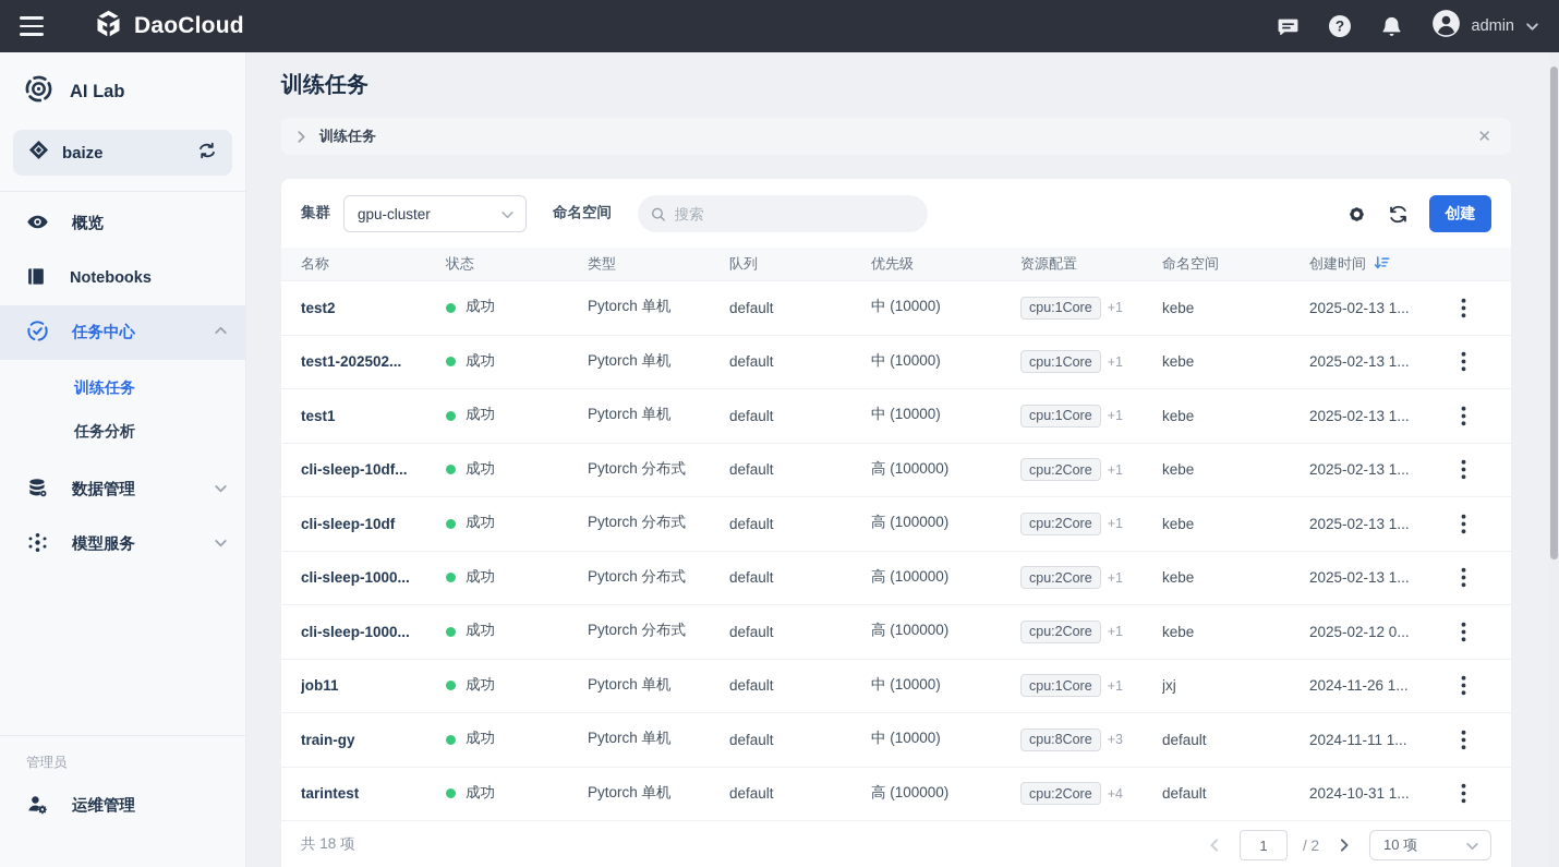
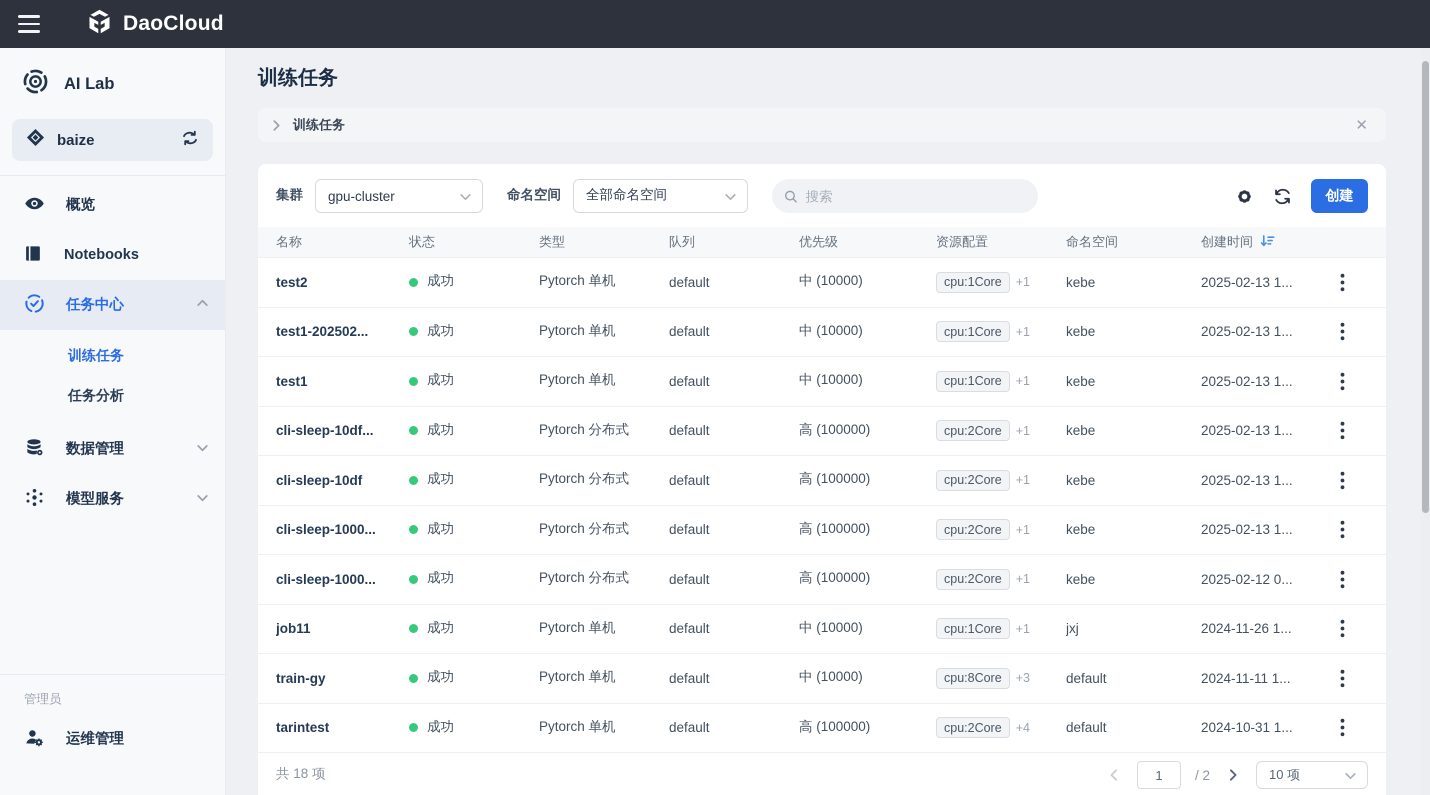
  DaoCloud
- ?
- admin
  AI Lab
  baize
  概览
  Notebooks
  任务中心
  训练任务
  任务分析
  数据管理
  模型服务
  管理员
  运维管理
  训练任务
  训练任务
  ✕
  集群
  gpu-cluster
  命名空间
+ 全部命名空间
  搜索
  创建
  名称
  状态
  类型
  队列
  优先级
  资源配置
  命名空间
  创建时间
  test2
  成功
  Pytorch 单机
  default
  中 (10000)
  cpu:1Core
  +1
  kebe
  2025-02-13 1...
  test1-202502...
  成功
  Pytorch 单机
  default
  中 (10000)
  cpu:1Core
  +1
  kebe
  2025-02-13 1...
  test1
  成功
  Pytorch 单机
  default
  中 (10000)
  cpu:1Core
  +1
  kebe
  2025-02-13 1...
  cli-sleep-10df...
  成功
  Pytorch 分布式
  default
  高 (100000)
  cpu:2Core
  +1
  kebe
  2025-02-13 1...
  cli-sleep-10df
  成功
  Pytorch 分布式
  default
  高 (100000)
  cpu:2Core
  +1
  kebe
  2025-02-13 1...
  cli-sleep-1000...
  成功
  Pytorch 分布式
  default
  高 (100000)
  cpu:2Core
  +1
  kebe
  2025-02-13 1...
  cli-sleep-1000...
  成功
  Pytorch 分布式
  default
  高 (100000)
  cpu:2Core
  +1
  kebe
  2025-02-12 0...
  job11
  成功
  Pytorch 单机
  default
  中 (10000)
  cpu:1Core
  +1
  jxj
  2024-11-26 1...
  train-gy
  成功
  Pytorch 单机
  default
  中 (10000)
  cpu:8Core
  +3
  default
  2024-11-11 1...
  tarintest
  成功
  Pytorch 单机
  default
  高 (100000)
  cpu:2Core
  +4
  default
  2024-10-31 1...
  共 18 项
  1
  / 2
  10 项
